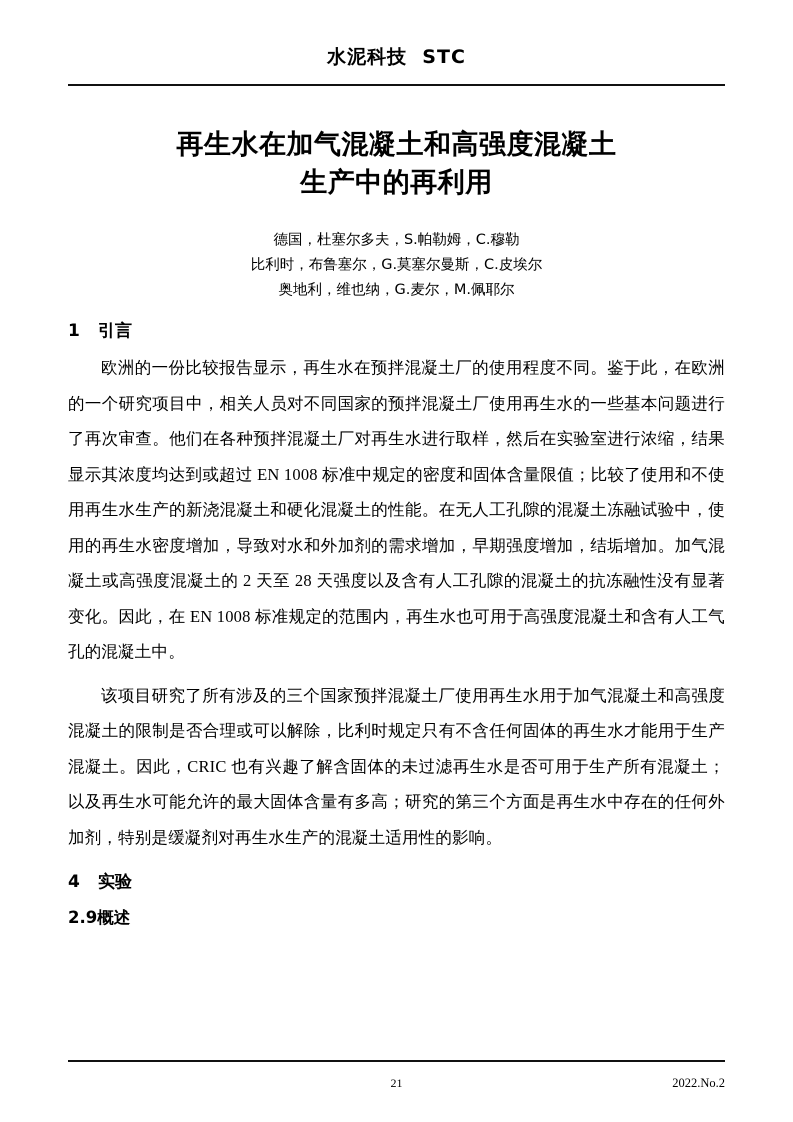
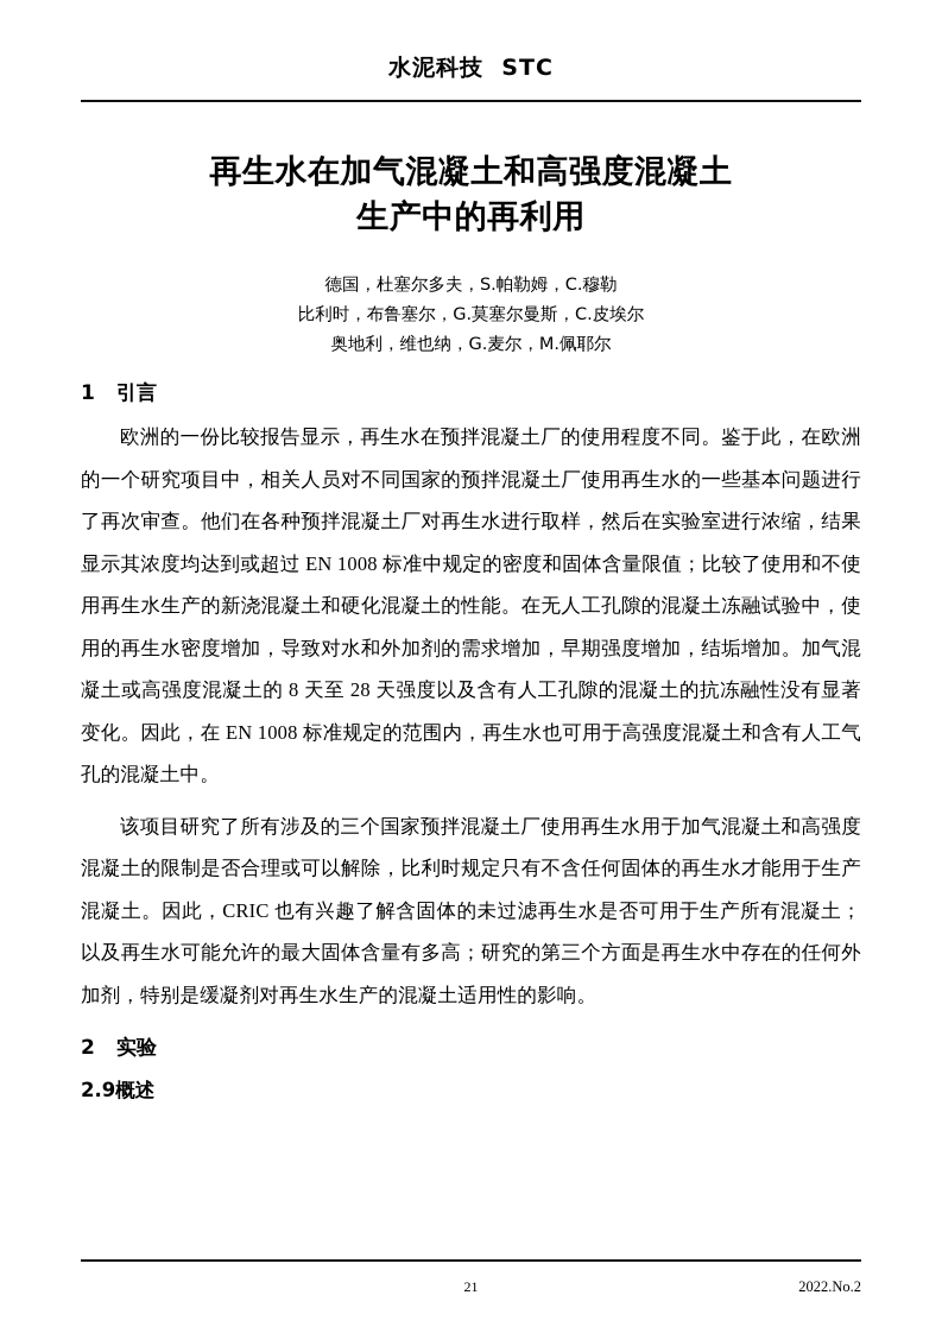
  水泥科技 STC
  再生水在加气混凝土和高强度混凝土
  生产中的再利用
  德国，杜塞尔多夫，S.帕勒姆，C.穆勒
  比利时，布鲁塞尔，G.莫塞尔曼斯，C.皮埃尔
  奥地利，维也纳，G.麦尔，M.佩耶尔
  1 引言
- 欧洲的一份比较报告显示，再生水在预拌混凝土厂的使用程度不同。鉴于此，在欧洲的一个研究项目中，相关人员对不同国家的预拌混凝土厂使用再生水的一些基本问题进行了再次审查。他们在各种预拌混凝土厂对再生水进行取样，然后在实验室进行浓缩，结果显示其浓度均达到或超过 EN 1008 标准中规定的密度和固体含量限值；比较了使用和不使用再生水生产的新浇混凝土和硬化混凝土的性能。在无人工孔隙的混凝土冻融试验中，使用的再生水密度增加，导致对水和外加剂的需求增加，早期强度增加，结垢增加。加气混凝土或高强度混凝土的 2 天至 28 天强度以及含有人工孔隙的混凝土的抗冻融性没有显著变化。因此，在 EN 1008 标准规定的范围内，再生水也可用于高强度混凝土和含有人工气孔的混凝土中。
+ 欧洲的一份比较报告显示，再生水在预拌混凝土厂的使用程度不同。鉴于此，在欧洲的一个研究项目中，相关人员对不同国家的预拌混凝土厂使用再生水的一些基本问题进行了再次审查。他们在各种预拌混凝土厂对再生水进行取样，然后在实验室进行浓缩，结果显示其浓度均达到或超过 EN 1008 标准中规定的密度和固体含量限值；比较了使用和不使用再生水生产的新浇混凝土和硬化混凝土的性能。在无人工孔隙的混凝土冻融试验中，使用的再生水密度增加，导致对水和外加剂的需求增加，早期强度增加，结垢增加。加气混凝土或高强度混凝土的 8 天至 28 天强度以及含有人工孔隙的混凝土的抗冻融性没有显著变化。因此，在 EN 1008 标准规定的范围内，再生水也可用于高强度混凝土和含有人工气孔的混凝土中。
  该项目研究了所有涉及的三个国家预拌混凝土厂使用再生水用于加气混凝土和高强度混凝土的限制是否合理或可以解除，比利时规定只有不含任何固体的再生水才能用于生产混凝土。因此，CRIC 也有兴趣了解含固体的未过滤再生水是否可用于生产所有混凝土；以及再生水可能允许的最大固体含量有多高；研究的第三个方面是再生水中存在的任何外加剂，特别是缓凝剂对再生水生产的混凝土适用性的影响。
- 4 实验
+ 2 实验
  2.9概述
  21
  2022.No.2
